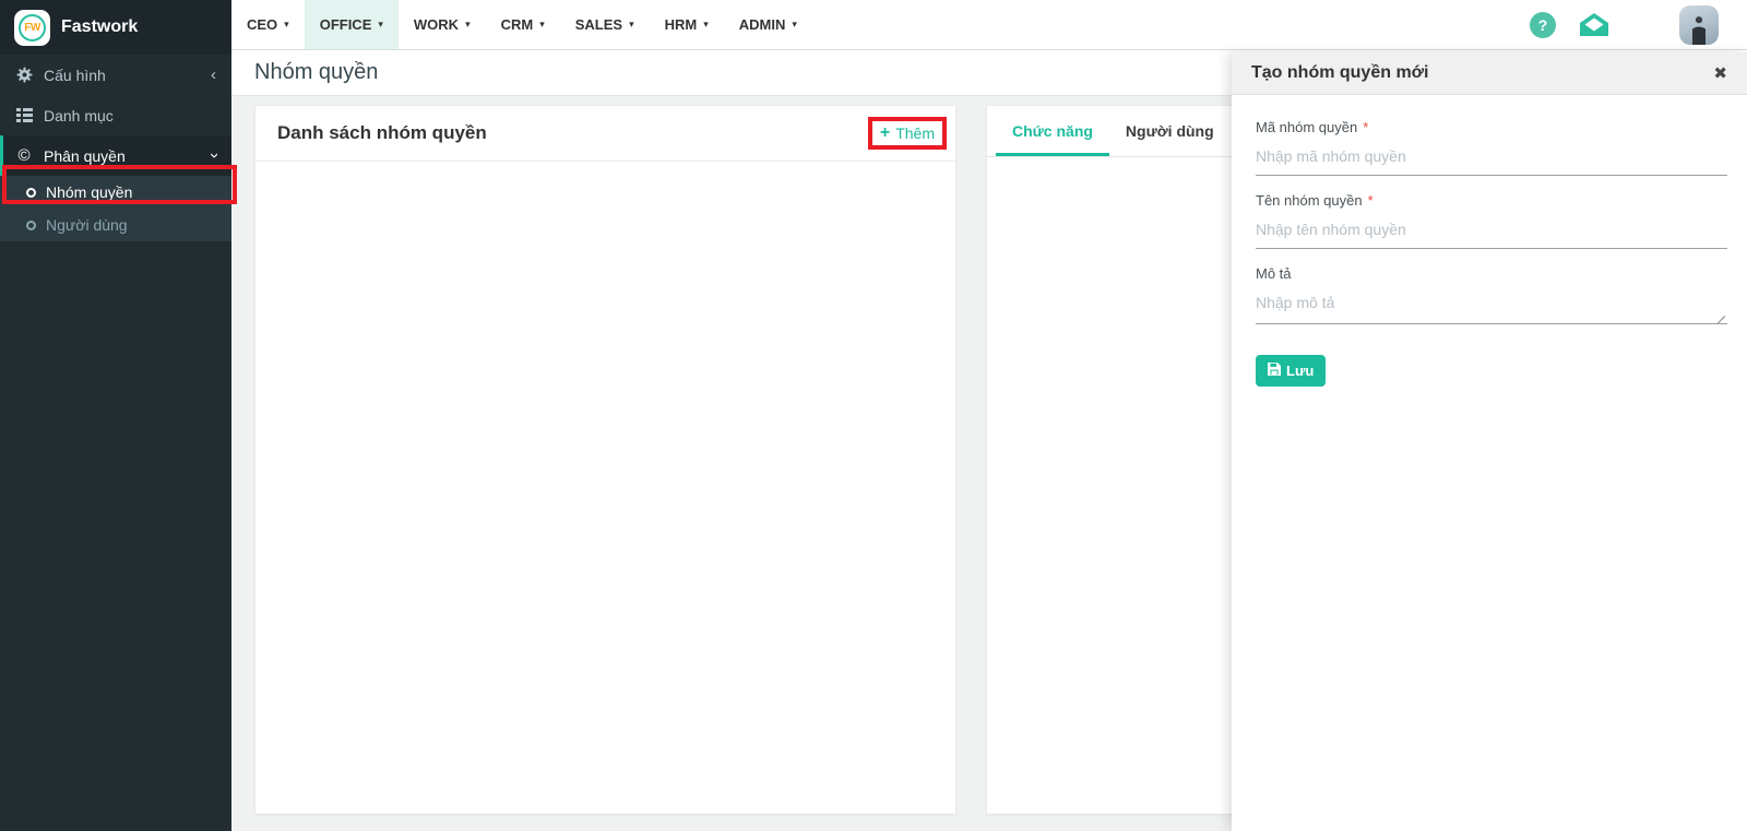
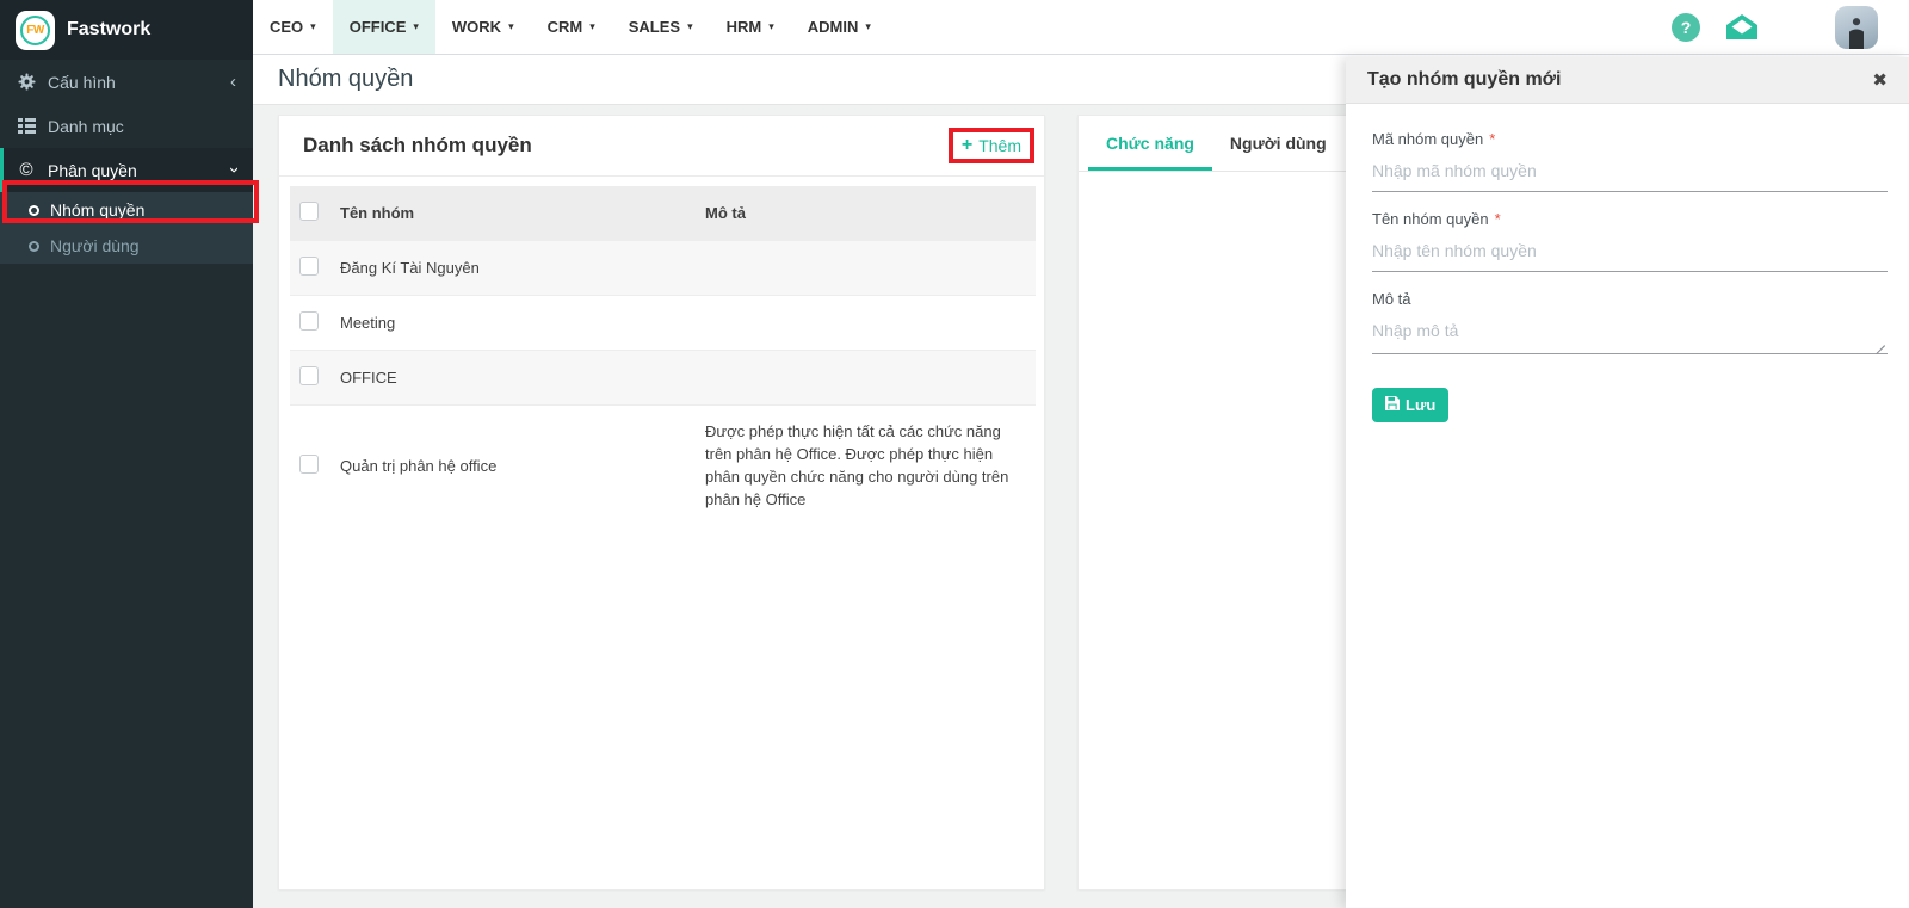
  FW
  Fastwork
  Cấu hình
  ‹
  Danh mục
  ©
  Phân quyền
  Nhóm quyền
  Người dùng
  CEO
  ▾
  OFFICE
  ▾
  WORK
  ▾
  CRM
  ▾
  SALES
  ▾
  HRM
  ▾
  ADMIN
  ▾
  ?
  Nhóm quyền
  Danh sách nhóm quyền
  +
  Thêm
+ 	Tên nhóm	Mô tả
+ 	Đăng Kí Tài Nguyên
+ 	Meeting
+ 	OFFICE
+ 	Quản trị phân hệ office	Được phép thực hiện tất cả các chức năng trên phân hệ Office. Được phép thực hiện phân quyền chức năng cho người dùng trên phân hệ Office
  Chức năng
  Người dùng
  Tạo nhóm quyền mới
  ✖
  Mã nhóm quyền
  *
  Nhập mã nhóm quyền
  Tên nhóm quyền
  *
  Nhập tên nhóm quyền
  Mô tả
  Nhập mô tả
  Lưu
